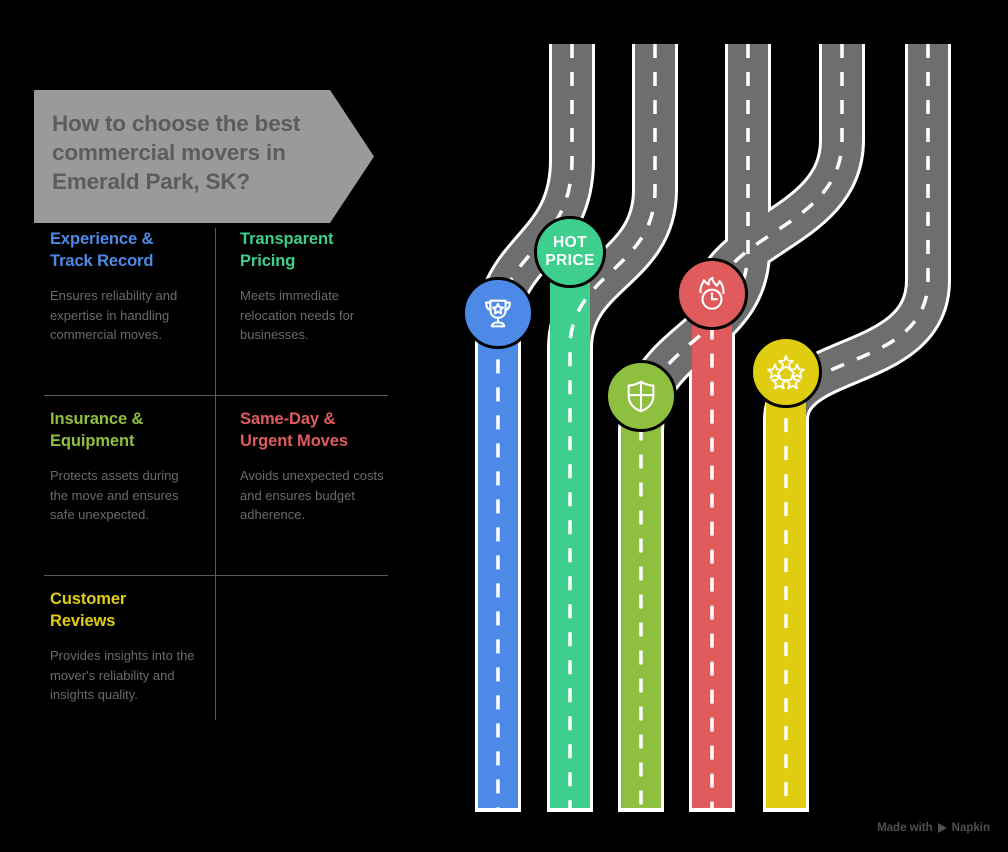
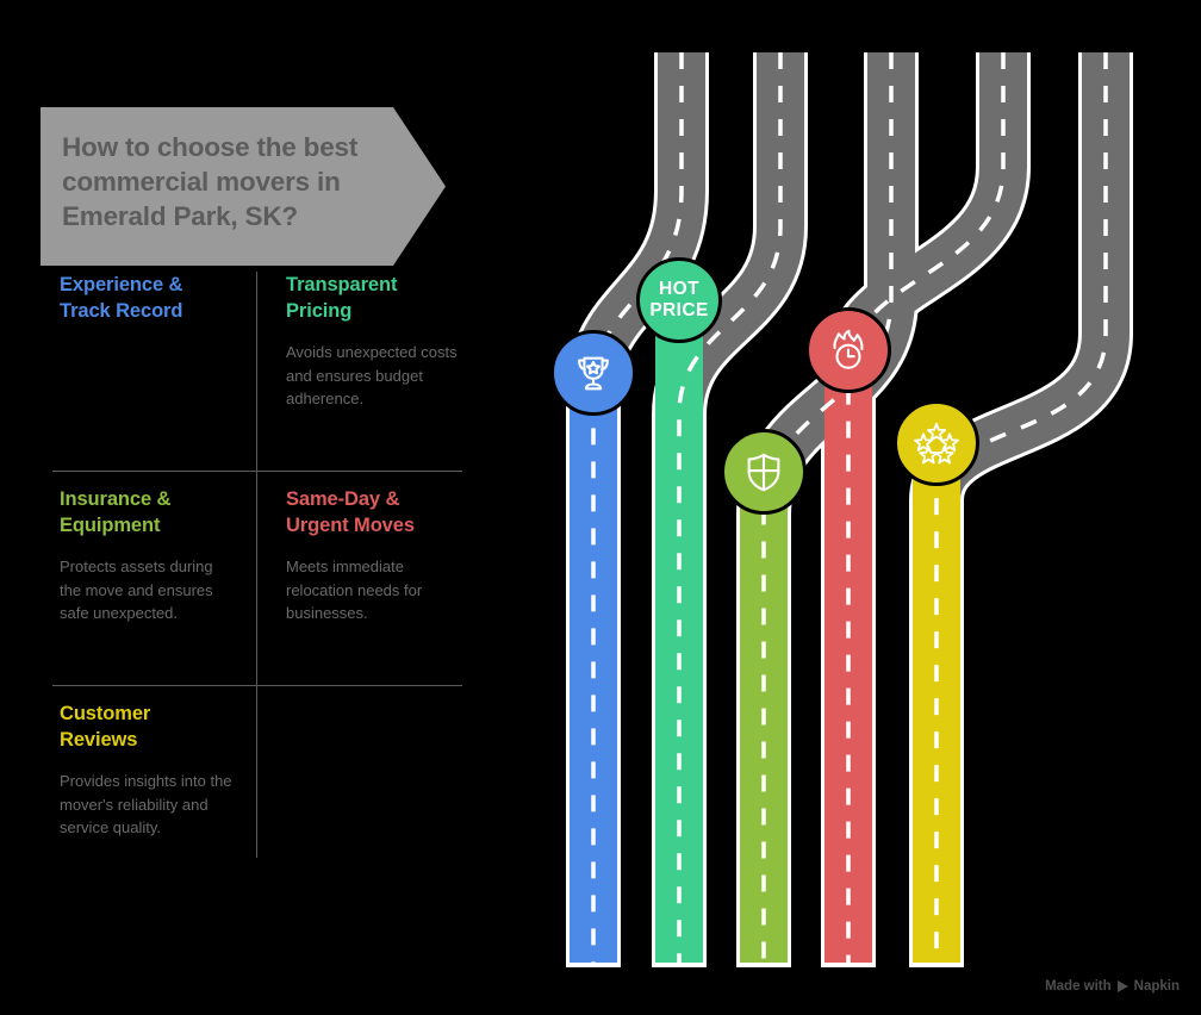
  How to choose the best
  commercial movers in
  Emerald Park, SK?
  Experience &
  Track Record
- Ensures reliability and expertise in handling commercial moves.
  Transparent
  Pricing
- Meets immediate relocation needs for businesses.
+ Avoids unexpected costs and ensures budget adherence.
  Insurance &
  Equipment
  Protects assets during the move and ensures safe unexpected.
  Same-Day &
  Urgent Moves
- Avoids unexpected costs and ensures budget adherence.
+ Meets immediate relocation needs for businesses.
  Customer
  Reviews
- Provides insights into the mover's reliability and insights quality.
+ Provides insights into the mover's reliability and service quality.
  HOT
  PRICE
  Made with
  Napkin
